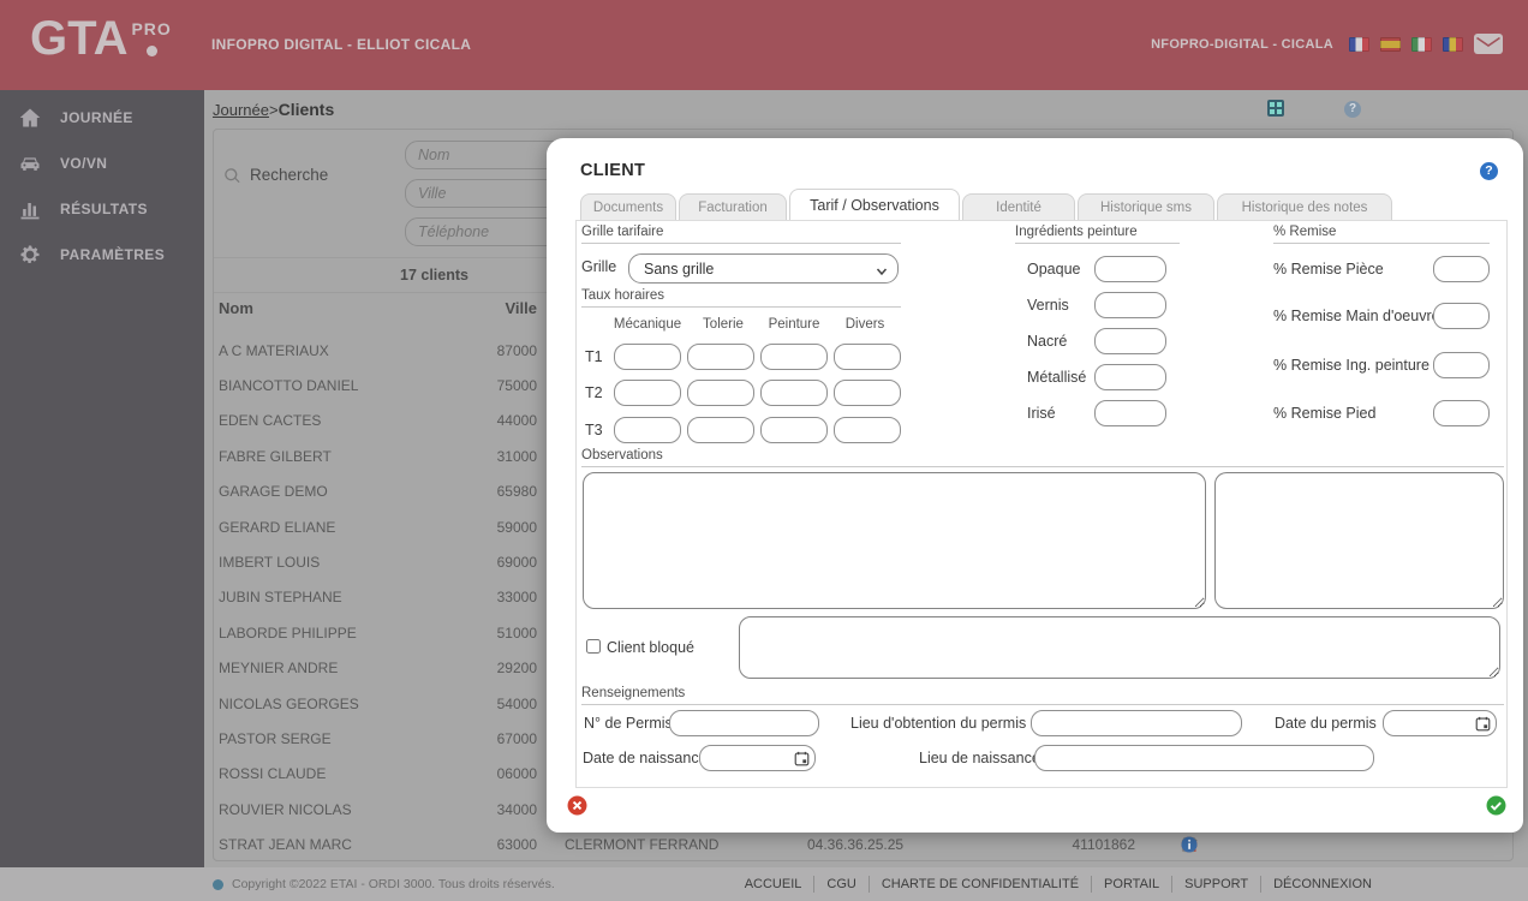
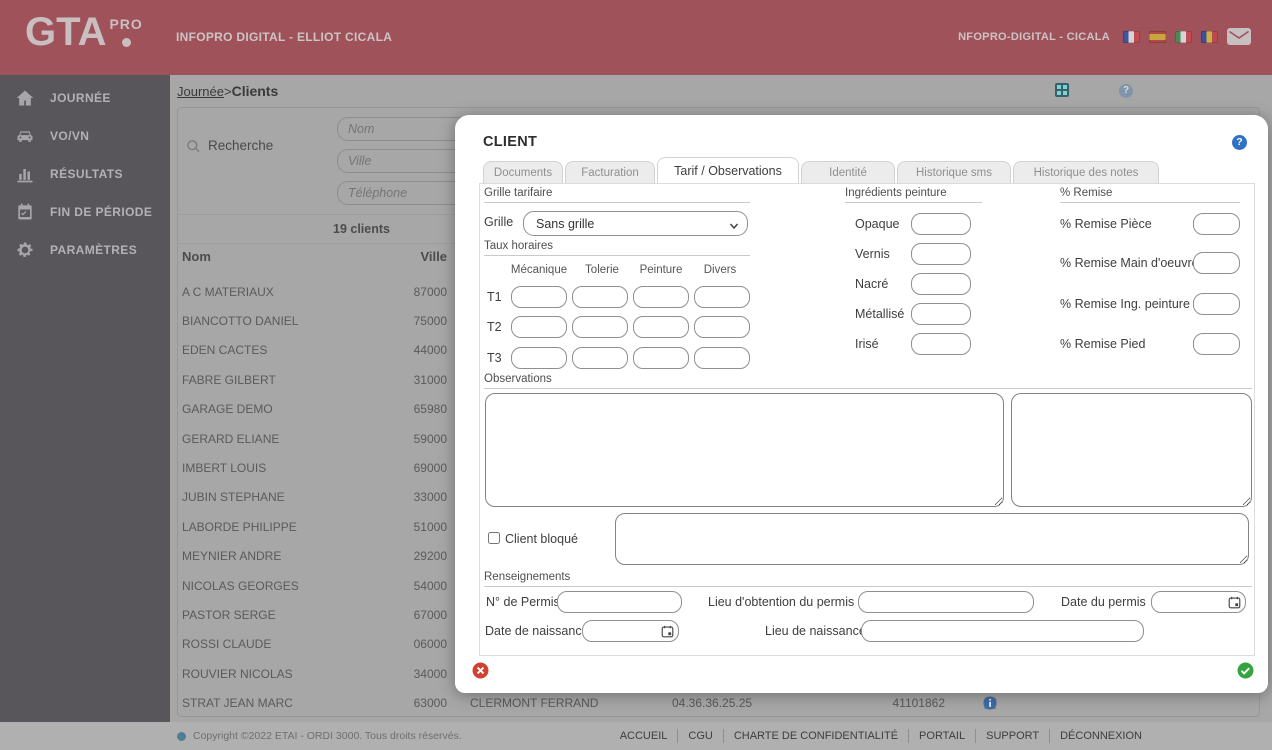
  GTA
  PRO
  INFOPRO DIGITAL - ELLIOT CICALA
  NFOPRO-DIGITAL - CICALA
  JOURNÉE
  VO/VN
  RÉSULTATS
+ FIN DE PÉRIODE
  PARAMÈTRES
  Journée>Clients
  Recherche
  Nom
  Ville
  Téléphone
- 17 clients
+ 19 clients
  Nom
  Ville
  A C MATERIAUX
  87000
  BIANCOTTO DANIEL
  75000
  EDEN CACTES
  44000
  FABRE GILBERT
  31000
  GARAGE DEMO
  65980
  GERARD ELIANE
  59000
  IMBERT LOUIS
  69000
  JUBIN STEPHANE
  33000
  LABORDE PHILIPPE
  51000
  MEYNIER ANDRE
  29200
  NICOLAS GEORGES
  54000
  PASTOR SERGE
  67000
  ROSSI CLAUDE
  06000
  ROUVIER NICOLAS
  34000
  STRAT JEAN MARC
  63000
  CLERMONT FERRAND
  04.36.36.25.25
  41101862
  ?
  Copyright ©2022 ETAI - ORDI 3000. Tous droits réservés.
  ACCUEIL
  CGU
  CHARTE DE CONFIDENTIALITÉ
  PORTAIL
  SUPPORT
  DÉCONNEXION
  CLIENT
  ?
  Documents
  Facturation
  Tarif / Observations
  Identité
  Historique sms
  Historique des notes
  Grille tarifaire
  Grille
  Sans grille
  Taux horaires
  Mécanique
  Tolerie
  Peinture
  Divers
  T1
  T2
  T3
  Ingrédients peinture
  Opaque
  Vernis
  Nacré
  Métallisé
  Irisé
  % Remise
  % Remise Pièce
  % Remise Main d'oeuvr
  % Remise Ing. peinture
  % Remise Pied
  Observations
  Client bloqué
  Renseignements
  N° de Permi
  Lieu d'obtention du permis
  Date du permis
  Date de naissanc
  Lieu de naissanc
